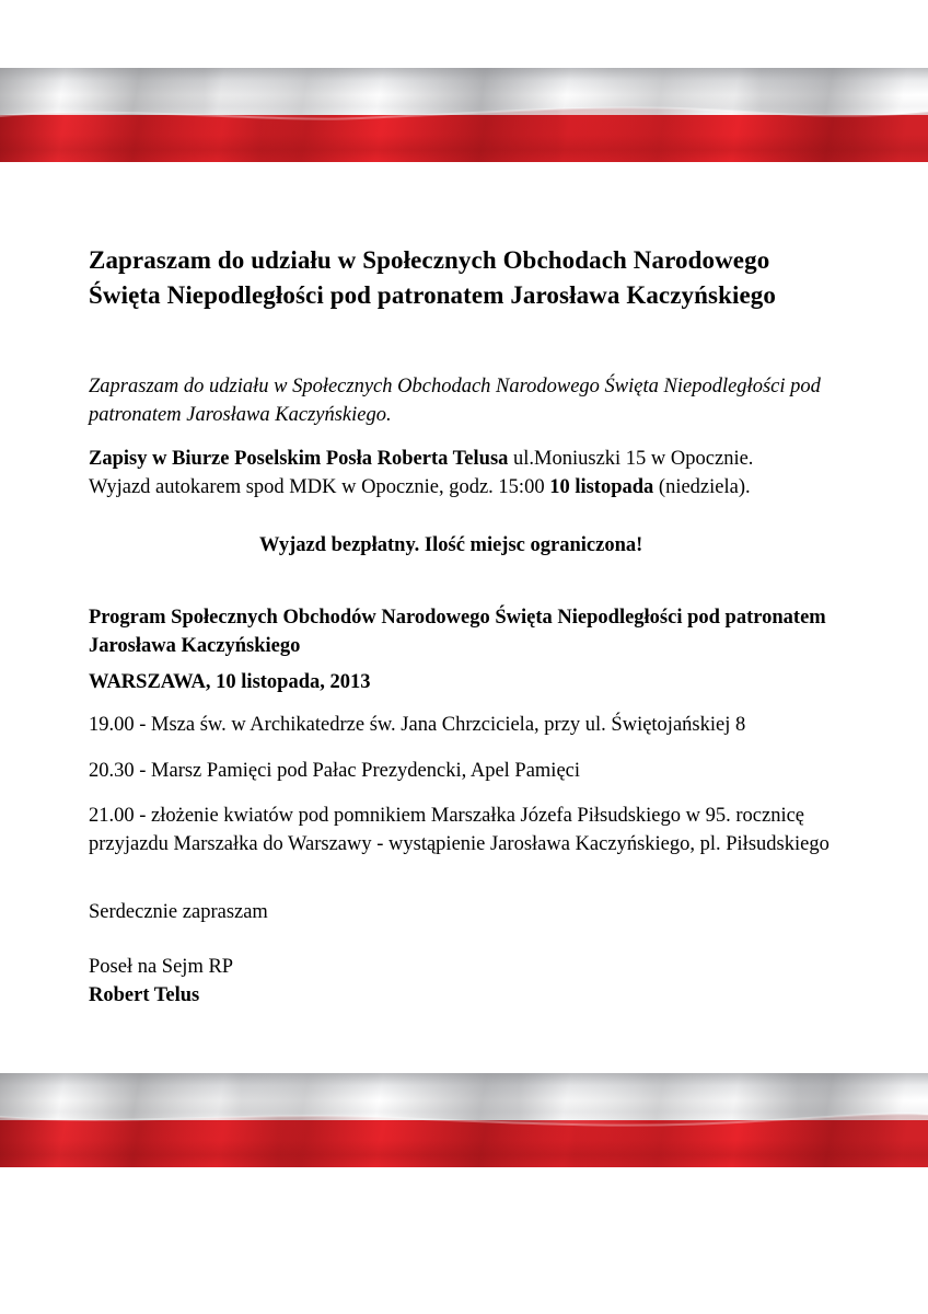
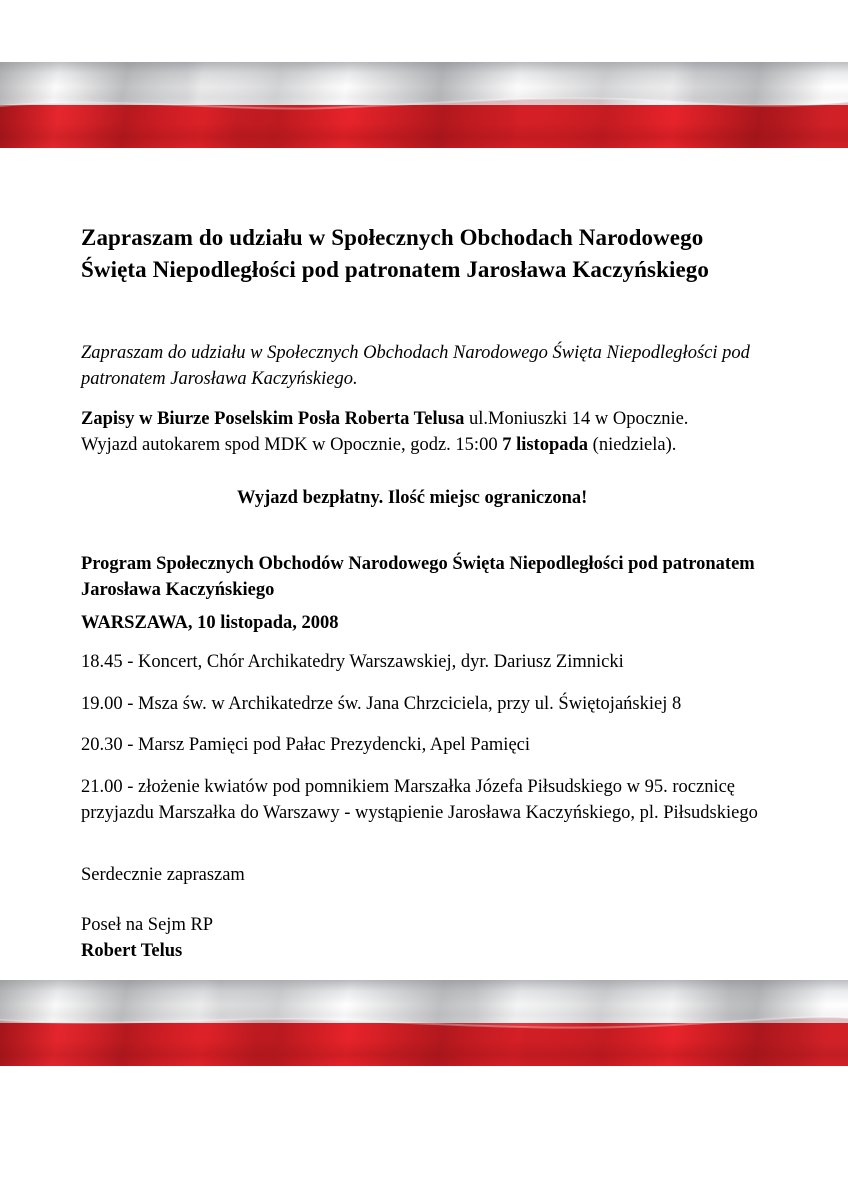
  Zapraszam do udziału w Społecznych Obchodach Narodowego Święta Niepodległości pod patronatem Jarosława Kaczyńskiego
  Zapraszam do udziału w Społecznych Obchodach Narodowego Święta Niepodległości pod patronatem Jarosława Kaczyńskiego.
- Zapisy w Biurze Poselskim Posła Roberta Telusa ul.Moniuszki 15 w Opocznie.
+ Zapisy w Biurze Poselskim Posła Roberta Telusa ul.Moniuszki 14 w Opocznie.
- Wyjazd autokarem spod MDK w Opocznie, godz. 15:00 10 listopada (niedziela).
+ Wyjazd autokarem spod MDK w Opocznie, godz. 15:00 7 listopada (niedziela).
  Wyjazd bezpłatny. Ilość miejsc ograniczona!
  Program Społecznych Obchodów Narodowego Święta Niepodległości pod patronatem Jarosława Kaczyńskiego
- WARSZAWA, 10 listopada, 2013
+ WARSZAWA, 10 listopada, 2008
+ 18.45 - Koncert, Chór Archikatedry Warszawskiej, dyr. Dariusz Zimnicki
  19.00 - Msza św. w Archikatedrze św. Jana Chrzciciela, przy ul. Świętojańskiej 8
  20.30 - Marsz Pamięci pod Pałac Prezydencki, Apel Pamięci
  21.00 - złożenie kwiatów pod pomnikiem Marszałka Józefa Piłsudskiego w 95. rocznicę przyjazdu Marszałka do Warszawy - wystąpienie Jarosława Kaczyńskiego, pl. Piłsudskiego
  Serdecznie zapraszam
  Poseł na Sejm RP
  Robert Telus
